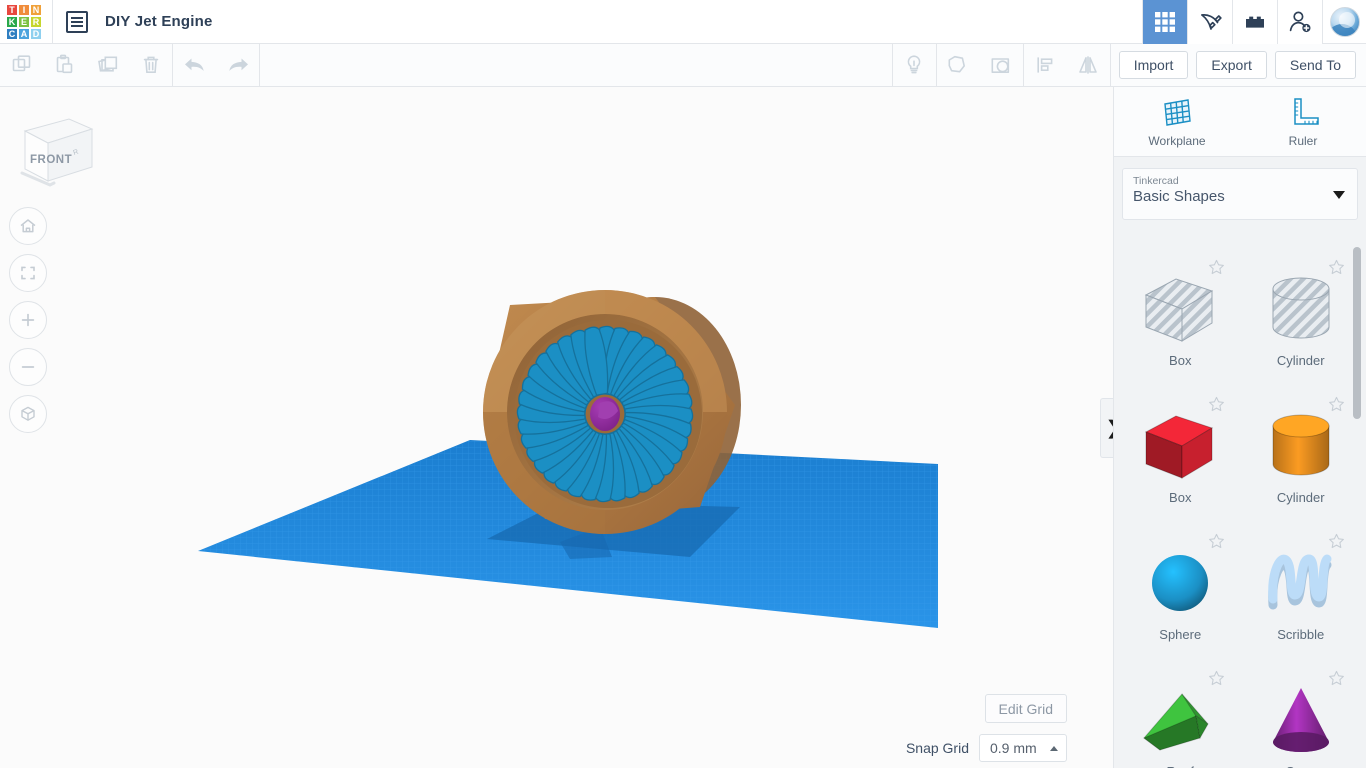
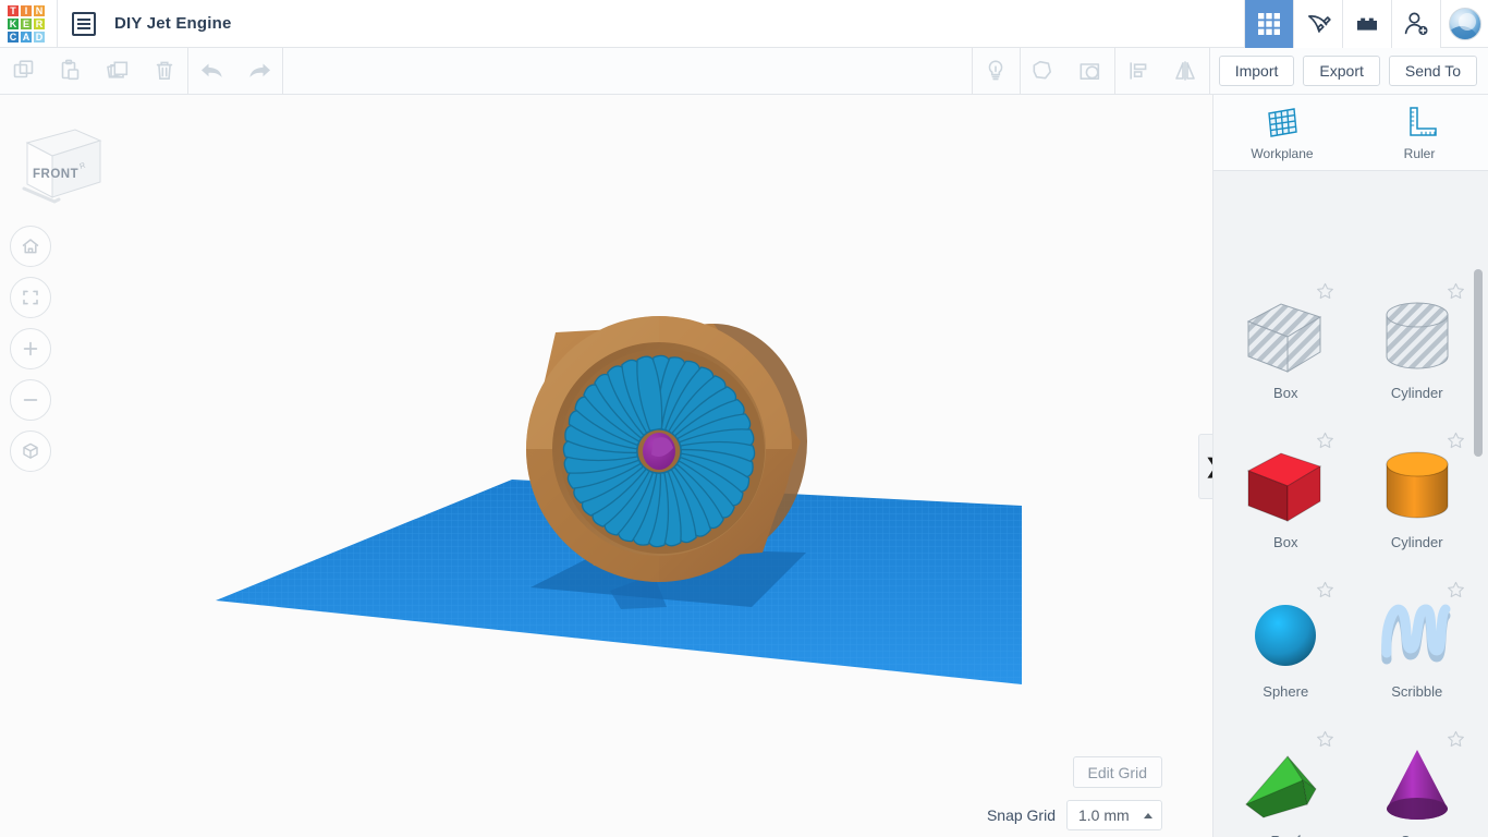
  T
  I
  N
  K
  E
  R
  C
  A
  D
  DIY Jet Engine
  Import
  Export
  Send To
  FRONT
  Edit Grid
  Snap Grid
- 0.9 mm
+ 1.0 mm
  Workplane
  Ruler
- Tinkercad
- Basic Shapes
  Box
  Cylinder
  Box
  Cylinder
  Sphere
  Scribble
